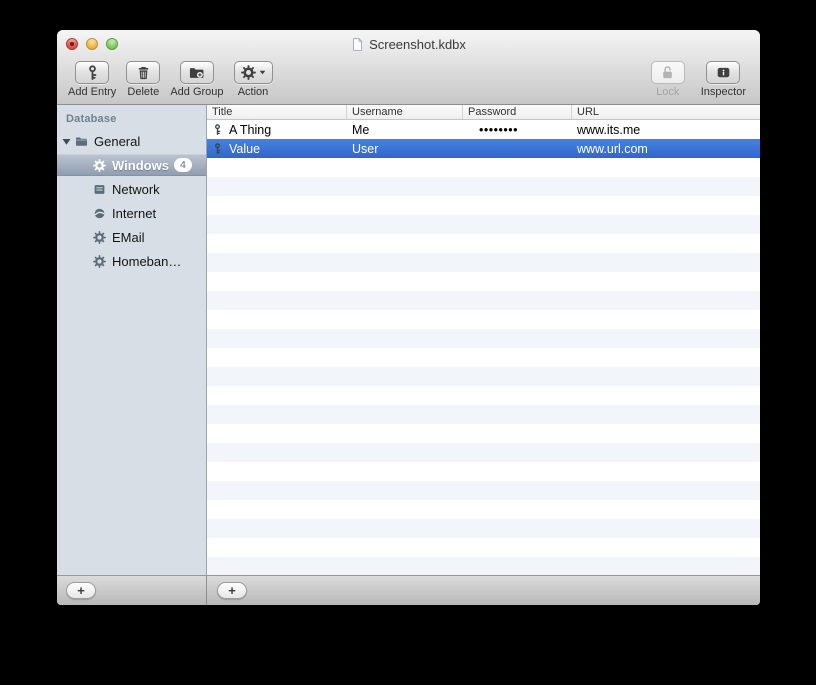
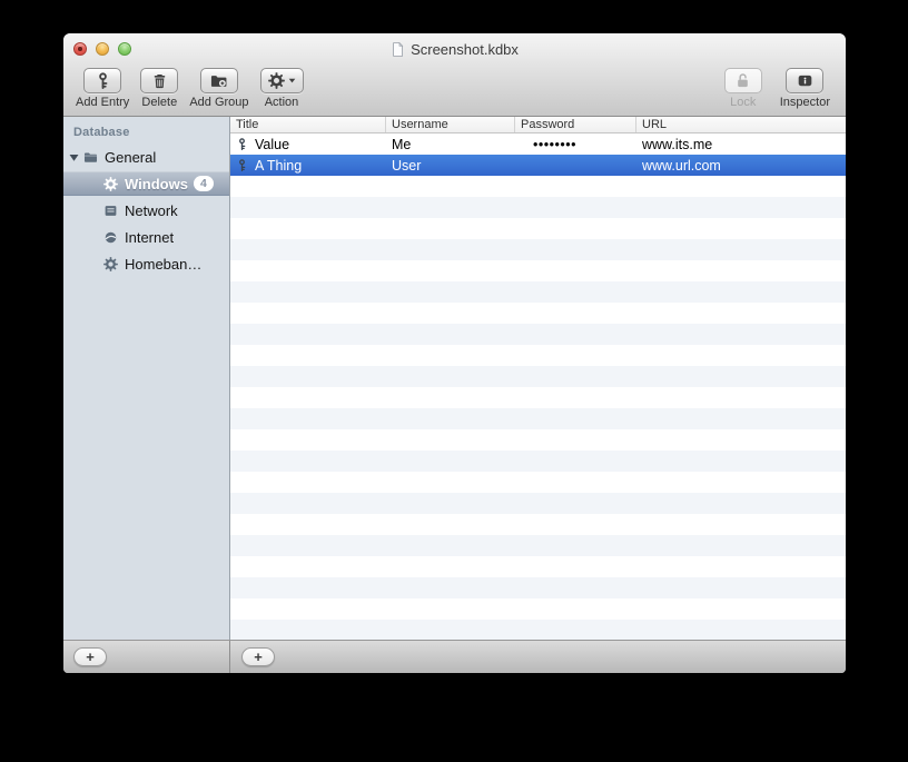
  Screenshot.kdbx
  Add Entry
  Delete
  Add Group
  Action
  Lock
  Inspector
  Database
  General
  Windows
  4
  Network
  Internet
- EMail
  Homeban…
  Title
  Username
  Password
  URL
- A Thing
+ Value
  Me
  ••••••••
  www.its.me
- Value
+ A Thing
  User
  www.url.com
  +
  +
